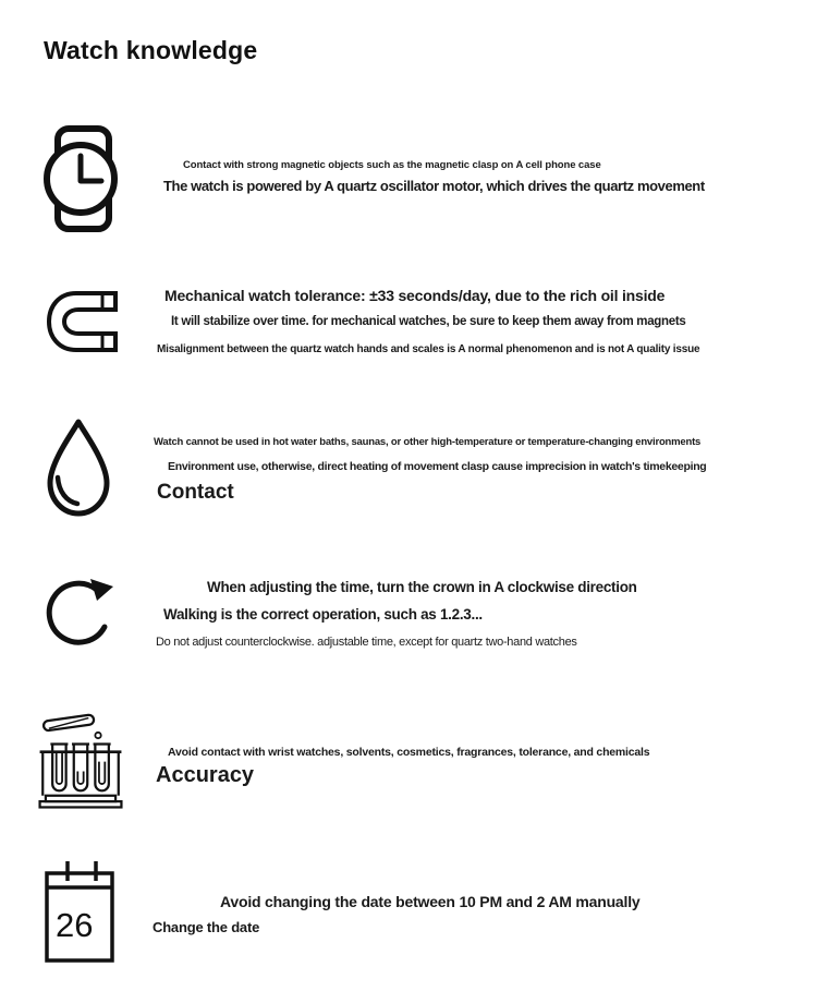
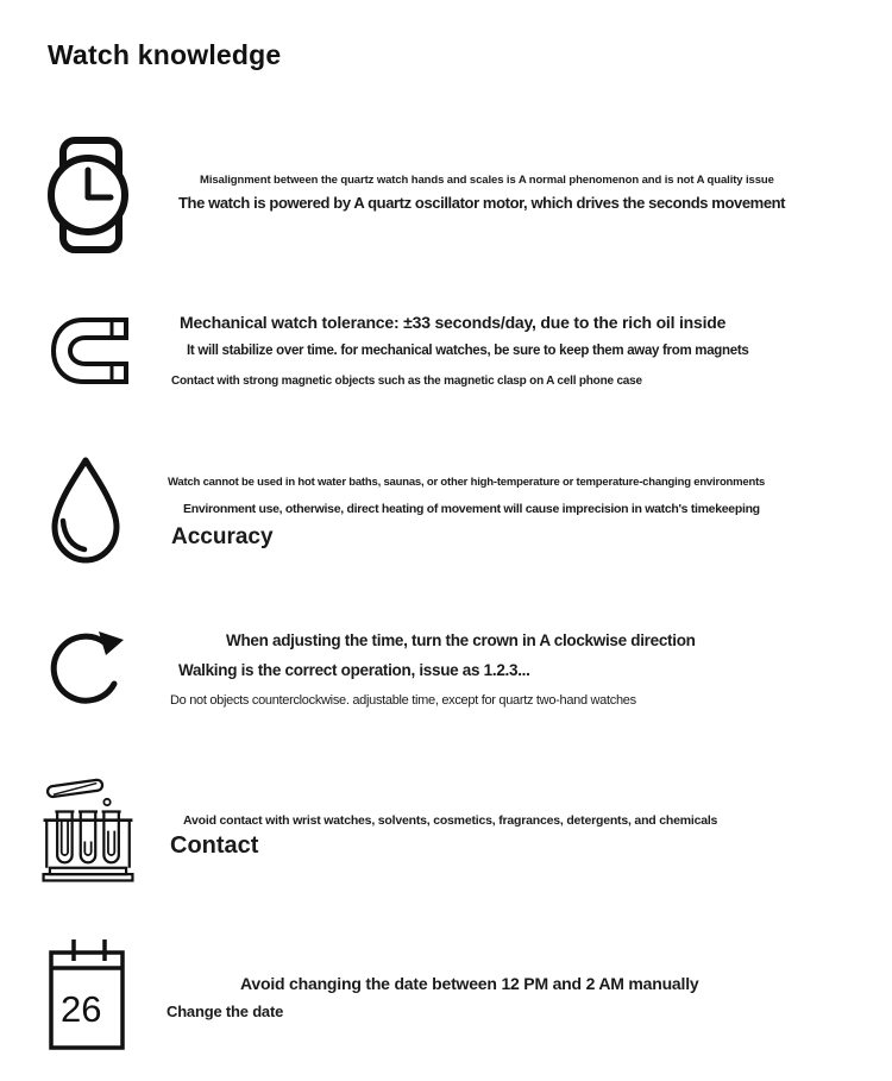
  Watch knowledge
- Contact with strong magnetic objects such as the magnetic clasp on A cell phone case
+ Misalignment between the quartz watch hands and scales is A normal phenomenon and is not A quality issue
- The watch is powered by A quartz oscillator motor, which drives the quartz movement
+ The watch is powered by A quartz oscillator motor, which drives the seconds movement
  Mechanical watch tolerance: ±33 seconds/day, due to the rich oil inside
  It will stabilize over time. for mechanical watches, be sure to keep them away from magnets
- Misalignment between the quartz watch hands and scales is A normal phenomenon and is not A quality issue
+ Contact with strong magnetic objects such as the magnetic clasp on A cell phone case
  Watch cannot be used in hot water baths, saunas, or other high-temperature or temperature-changing environments
- Environment use, otherwise, direct heating of movement clasp cause imprecision in watch's timekeeping
+ Environment use, otherwise, direct heating of movement will cause imprecision in watch's timekeeping
- Contact
+ Accuracy
  When adjusting the time, turn the crown in A clockwise direction
- Walking is the correct operation, such as 1.2.3...
+ Walking is the correct operation, issue as 1.2.3...
- Do not adjust counterclockwise. adjustable time, except for quartz two-hand watches
+ Do not objects counterclockwise. adjustable time, except for quartz two-hand watches
- Avoid contact with wrist watches, solvents, cosmetics, fragrances, tolerance, and chemicals
+ Avoid contact with wrist watches, solvents, cosmetics, fragrances, detergents, and chemicals
- Accuracy
+ Contact
  26
- Avoid changing the date between 10 PM and 2 AM manually
+ Avoid changing the date between 12 PM and 2 AM manually
  Change the date
